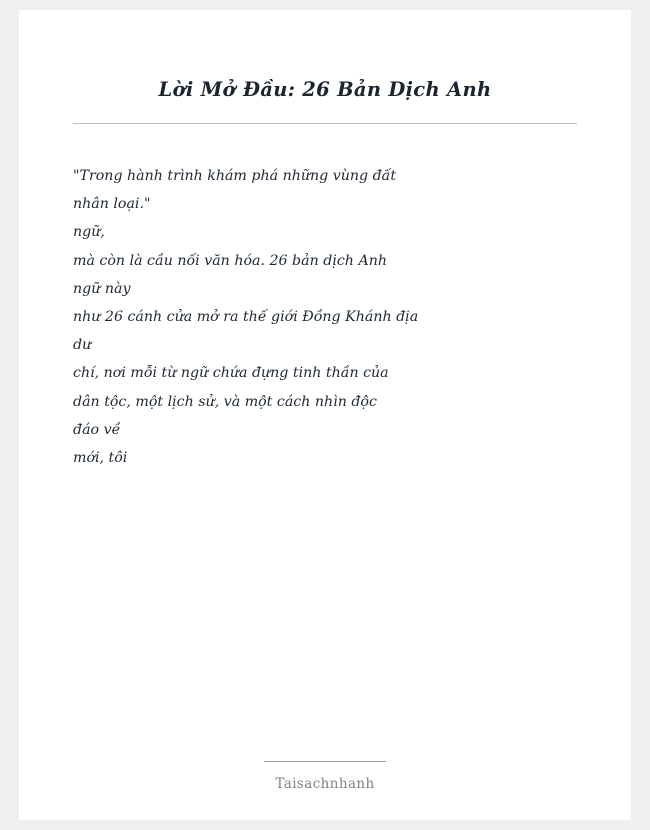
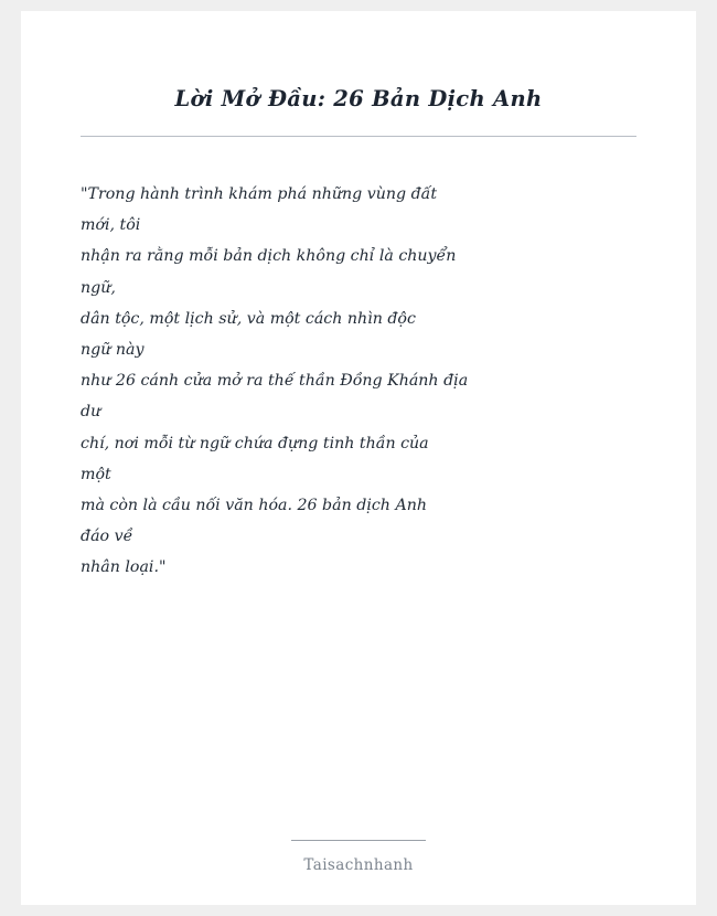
  Lời Mở Đầu: 26 Bản Dịch Anh
  "Trong hành trình khám phá những vùng đất
- nhân loại."
+ mới, tôi
+ nhận ra rằng mỗi bản dịch không chỉ là chuyển
  ngữ,
- mà còn là cầu nối văn hóa. 26 bản dịch Anh
+ dân tộc, một lịch sử, và một cách nhìn độc
  ngữ này
- như 26 cánh cửa mở ra thế giới Đồng Khánh địa
+ như 26 cánh cửa mở ra thế thần Đồng Khánh địa
  dư
  chí, nơi mỗi từ ngữ chứa đựng tinh thần của
+ một
- dân tộc, một lịch sử, và một cách nhìn độc
+ mà còn là cầu nối văn hóa. 26 bản dịch Anh
  đáo về
- mới, tôi
+ nhân loại."
  Taisachnhanh
